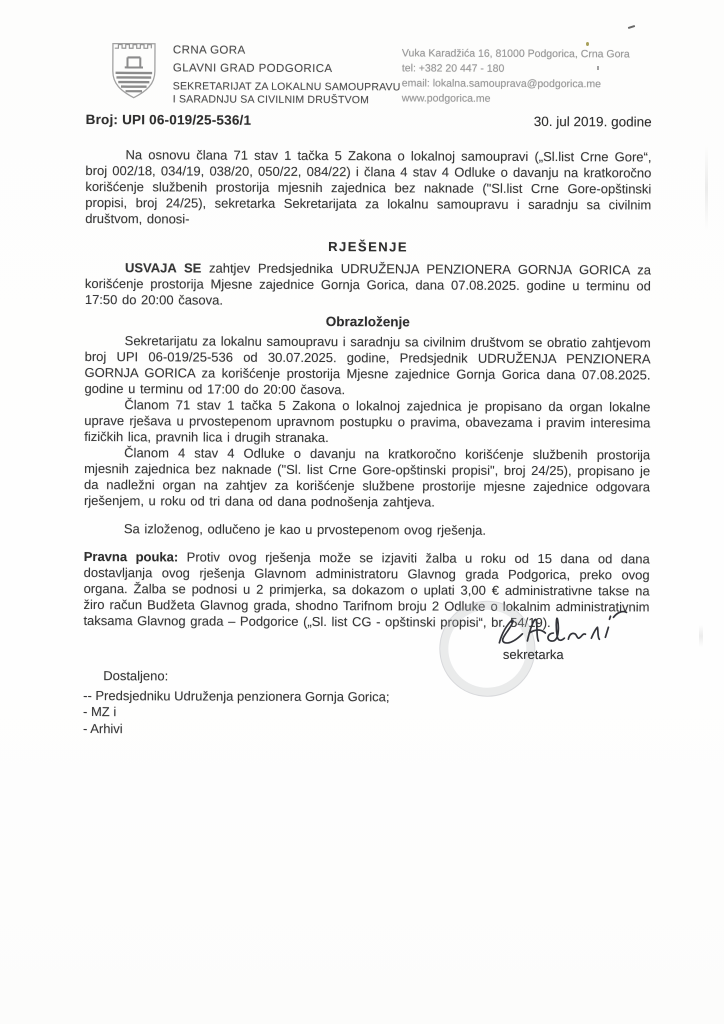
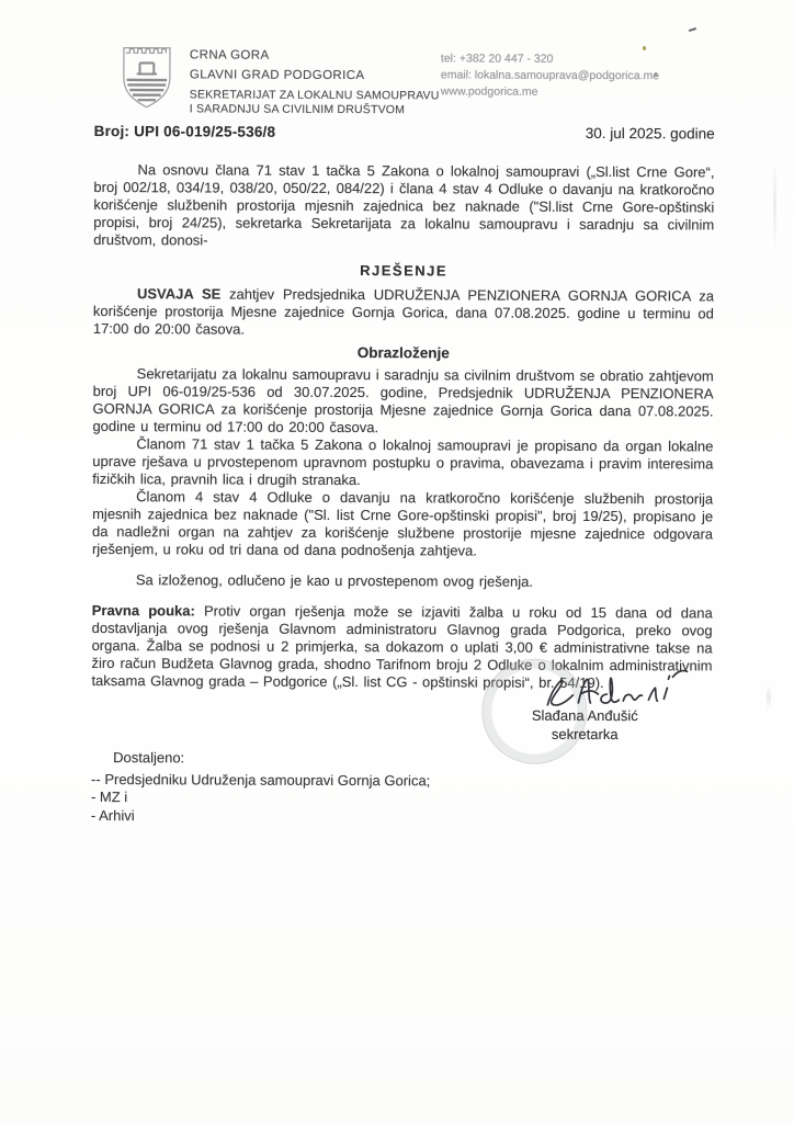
  CRNA GORA
  GLAVNI GRAD PODGORICA
  SEKRETARIJAT ZA LOKALNU SAMOUPRAVU
  I SARADNJU SA CIVILNIM DRUŠTVOM
- Vuka Karadžića 16, 81000 Podgorica, Crna Gora
- tel: +382 20 447 - 180
+ tel: +382 20 447 - 320
  email: lokalna.samouprava@podgorica.me
  www.podgorica.me
- Broj: UPI 06-019/25-536/1
+ Broj: UPI 06-019/25-536/8
- 30. jul 2019. godine
+ 30. jul 2025. godine
  Na osnovu člana 71 stav 1 tačka 5 Zakona o lokalnoj samoupravi („Sl.list Crne Gore“, broj 002/18, 034/19, 038/20, 050/22, 084/22) i člana 4 stav 4 Odluke o davanju na kratkoročno korišćenje službenih prostorija mjesnih zajednica bez naknade ("Sl.list Crne Gore-opštinski propisi, broj 24/25), sekretarka Sekretarijata za lokalnu samoupravu i saradnju sa civilnim društvom, donosi-
  RJEŠENJE
- USVAJA SE zahtjev Predsjednika UDRUŽENJA PENZIONERA GORNJA GORICA za korišćenje prostorija Mjesne zajednice Gornja Gorica, dana 07.08.2025. godine u terminu od 17:50 do 20:00 časova.
+ USVAJA SE zahtjev Predsjednika UDRUŽENJA PENZIONERA GORNJA GORICA za korišćenje prostorija Mjesne zajednice Gornja Gorica, dana 07.08.2025. godine u terminu od 17:00 do 20:00 časova.
  Obrazloženje
  Sekretarijatu za lokalnu samoupravu i saradnju sa civilnim društvom se obratio zahtjevom broj UPI 06-019/25-536 od 30.07.2025. godine, Predsjednik UDRUŽENJA PENZIONERA GORNJA GORICA za korišćenje prostorija Mjesne zajednice Gornja Gorica dana 07.08.2025. godine u terminu od 17:00 do 20:00 časova.
- Članom 71 stav 1 tačka 5 Zakona o lokalnoj zajednica je propisano da organ lokalne uprave rješava u prvostepenom upravnom postupku o pravima, obavezama i pravim interesima fizičkih lica, pravnih lica i drugih stranaka.
+ Članom 71 stav 1 tačka 5 Zakona o lokalnoj samoupravi je propisano da organ lokalne uprave rješava u prvostepenom upravnom postupku o pravima, obavezama i pravim interesima fizičkih lica, pravnih lica i drugih stranaka.
- Članom 4 stav 4 Odluke o davanju na kratkoročno korišćenje službenih prostorija mjesnih zajednica bez naknade ("Sl. list Crne Gore-opštinski propisi", broj 24/25), propisano je da nadležni organ na zahtjev za korišćenje službene prostorije mjesne zajednice odgovara rješenjem, u roku od tri dana od dana podnošenja zahtjeva.
+ Članom 4 stav 4 Odluke o davanju na kratkoročno korišćenje službenih prostorija mjesnih zajednica bez naknade ("Sl. list Crne Gore-opštinski propisi", broj 19/25), propisano je da nadležni organ na zahtjev za korišćenje službene prostorije mjesne zajednice odgovara rješenjem, u roku od tri dana od dana podnošenja zahtjeva.
  Sa izloženog, odlučeno je kao u prvostepenom ovog rješenja.
- Pravna pouka: Protiv ovog rješenja može se izjaviti žalba u roku od 15 dana od dana dostavljanja ovog rješenja Glavnom administratoru Glavnog grada Podgorica, preko ovog organa. Žalba se podnosi u 2 primjerka, sa dokazom o uplati 3,00 € administrativne takse na žiro račun Budžeta Glavnog grada, shodno Tarifnom broju 2 Odluke o lokalnim administrativnim taksama Glavnog grada – Podgorice („Sl. list CG - opštinski propisi“, br. 54/19).
+ Pravna pouka: Protiv organ rješenja može se izjaviti žalba u roku od 15 dana od dana dostavljanja ovog rješenja Glavnom administratoru Glavnog grada Podgorica, preko ovog organa. Žalba se podnosi u 2 primjerka, sa dokazom o uplati 3,00 € administrativne takse na žiro račun Budžeta Glavnog grada, shodno Tarifnom broju 2 Odluke o lokalnim administrativnim taksama Glavnog grada – Podgorice („Sl. list CG - opštinski propisi“, br. 54/19).
+ Slađana Anđušić
  sekretarka
  Dostaljeno:
- -- Predsjedniku Udruženja penzionera Gornja Gorica;
+ -- Predsjedniku Udruženja samoupravi Gornja Gorica;
  - MZ i
  - Arhivi
